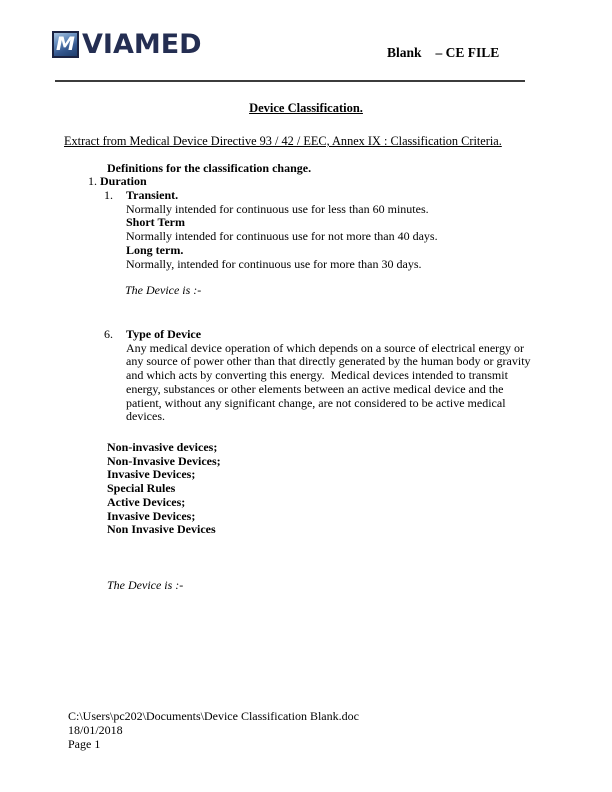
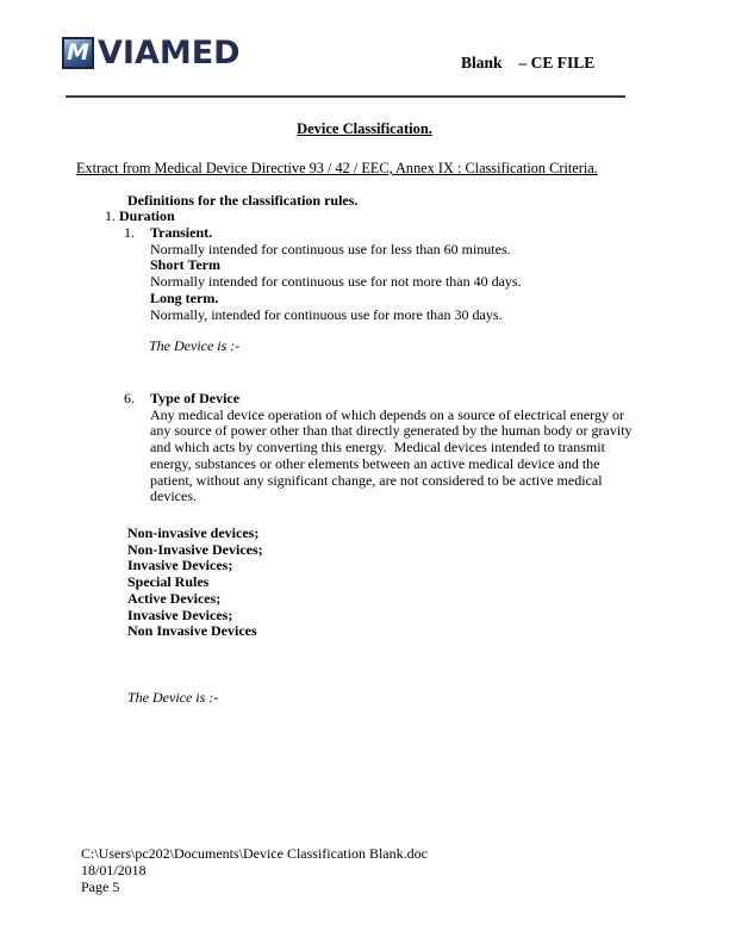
  M
  VIAMED
  Blank – CE FILE
  Device Classification.
  Extract from Medical Device Directive 93 / 42 / EEC, Annex IX : Classification Criteria.
- Definitions for the classification change.
+ Definitions for the classification rules.
  1. Duration
  1.
  Transient.
  Normally intended for continuous use for less than 60 minutes.
  Short Term
  Normally intended for continuous use for not more than 40 days.
  Long term.
  Normally, intended for continuous use for more than 30 days.
  The Device is :-
  6.
  Type of Device
  Any medical device operation of which depends on a source of electrical energy or any source of power other than that directly generated by the human body or gravity and which acts by converting this energy. Medical devices intended to transmit energy, substances or other elements between an active medical device and the patient, without any significant change, are not considered to be active medical devices.
  Non-invasive devices;
  Non-Invasive Devices;
  Invasive Devices;
  Special Rules
  Active Devices;
  Invasive Devices;
  Non Invasive Devices
  The Device is :-
  C:\Users\pc202\Documents\Device Classification Blank.doc
  18/01/2018
- Page 1
+ Page 5
